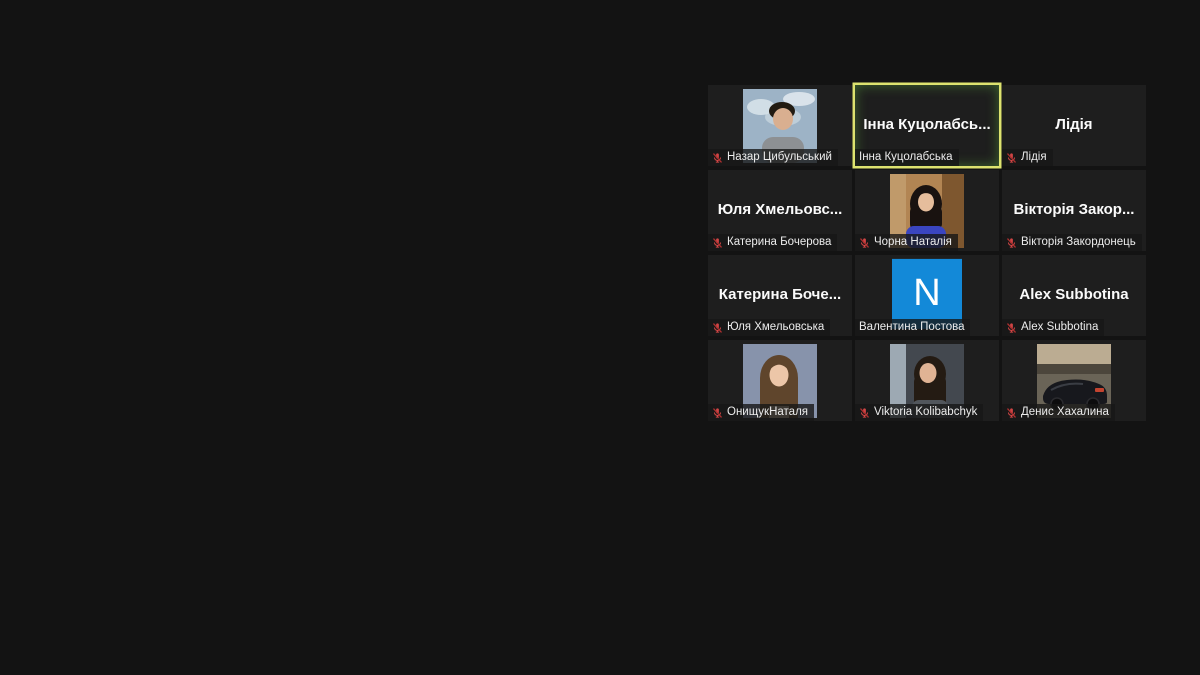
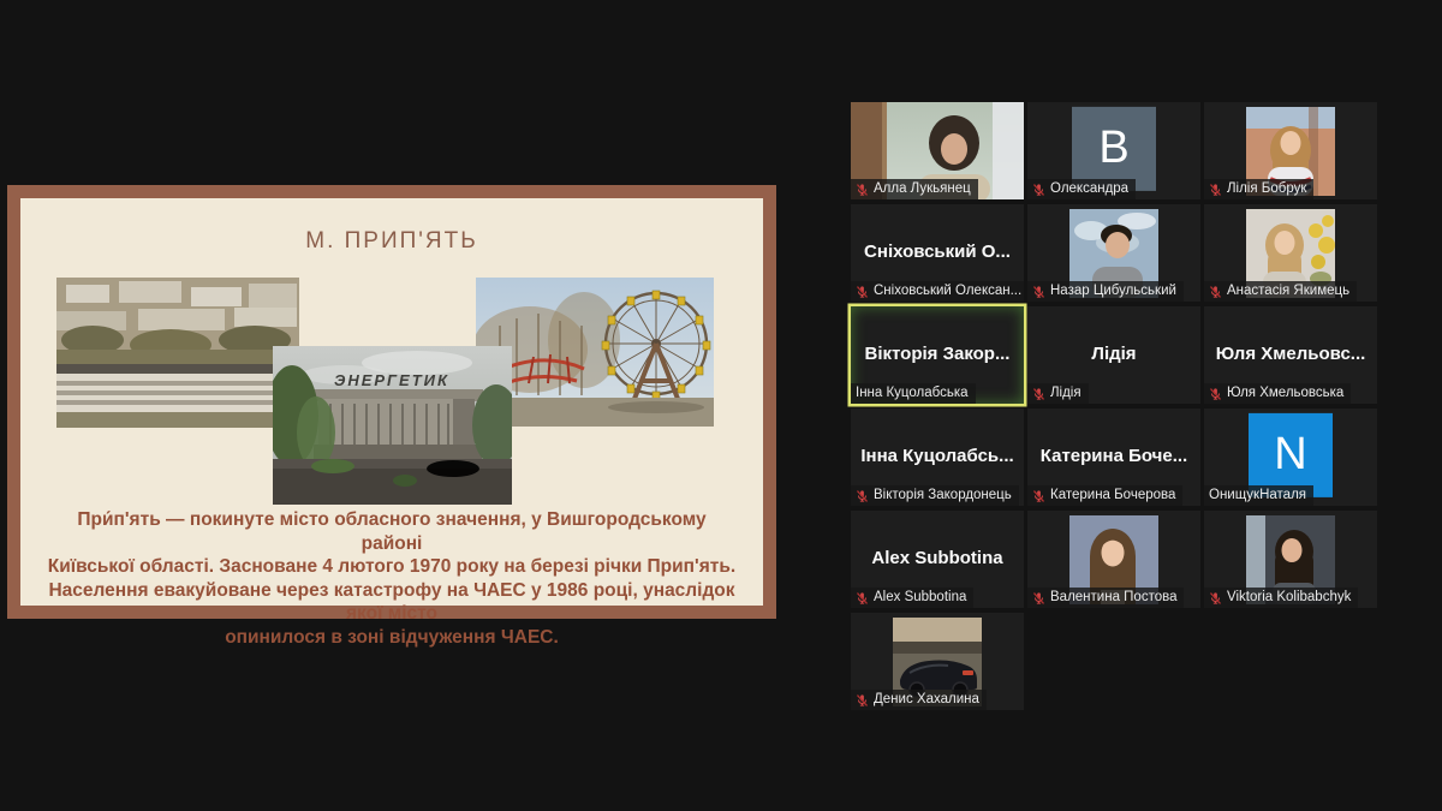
+ М. ПРИП'ЯТЬ
+ ЭНЕРГЕТИК
+ При́п'ять — покинуте місто обласного значення, у Вишгородському районі
+ Київської області. Засноване 4 лютого 1970 року на березі річки Прип'ять.
+ Населення евакуйоване через катастрофу на ЧАЕС у 1986 році, унаслідок якої місто
+ опинилося в зоні відчуження ЧАЕС.
+ Алла Лукьянец
+ B
+ Олександра
+ Лілія Бобрук
+ Сніховський О...
+ Сніховський Олексан...
  Назар Цибульський
+ Анастасія Якимець
- Інна Куцолабсь...
+ Вікторія Закор...
  Інна Куцолабська
  Лідія
  Лідія
  Юля Хмельовс...
- Катерина Бочерова
+ Юля Хмельовська
- Чорна Наталія
- Вікторія Закор...
+ Інна Куцолабсь...
  Вікторія Закордонець
  Катерина Боче...
- Юля Хмельовська
+ Катерина Бочерова
  N
- Валентина Постова
+ ОнищукНаталя
  Alex Subbotina
  Alex Subbotina
- ОнищукНаталя
+ Валентина Постова
  Viktoria Kolibabchyk
  Денис Хахалина
